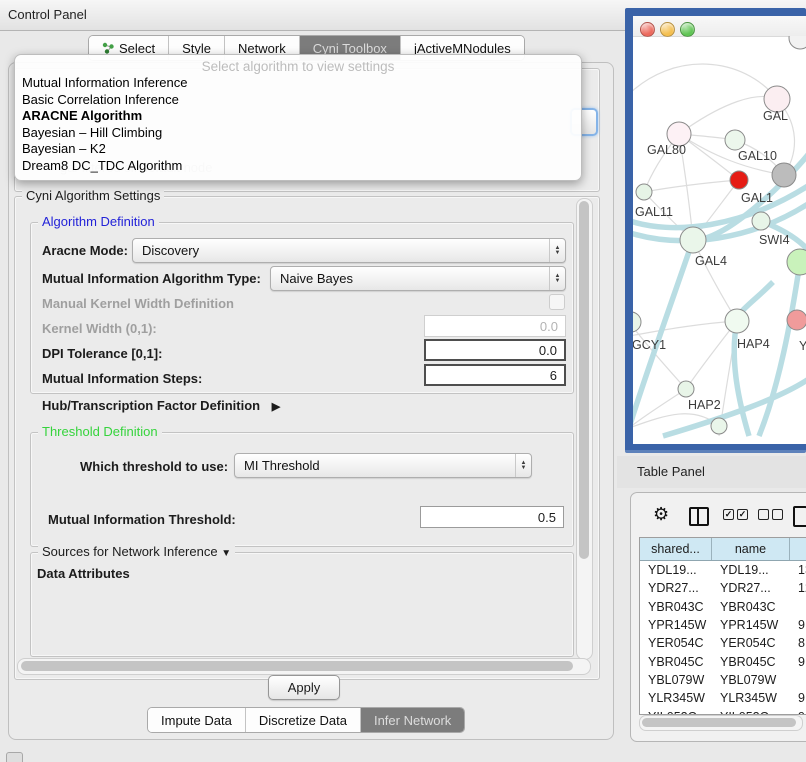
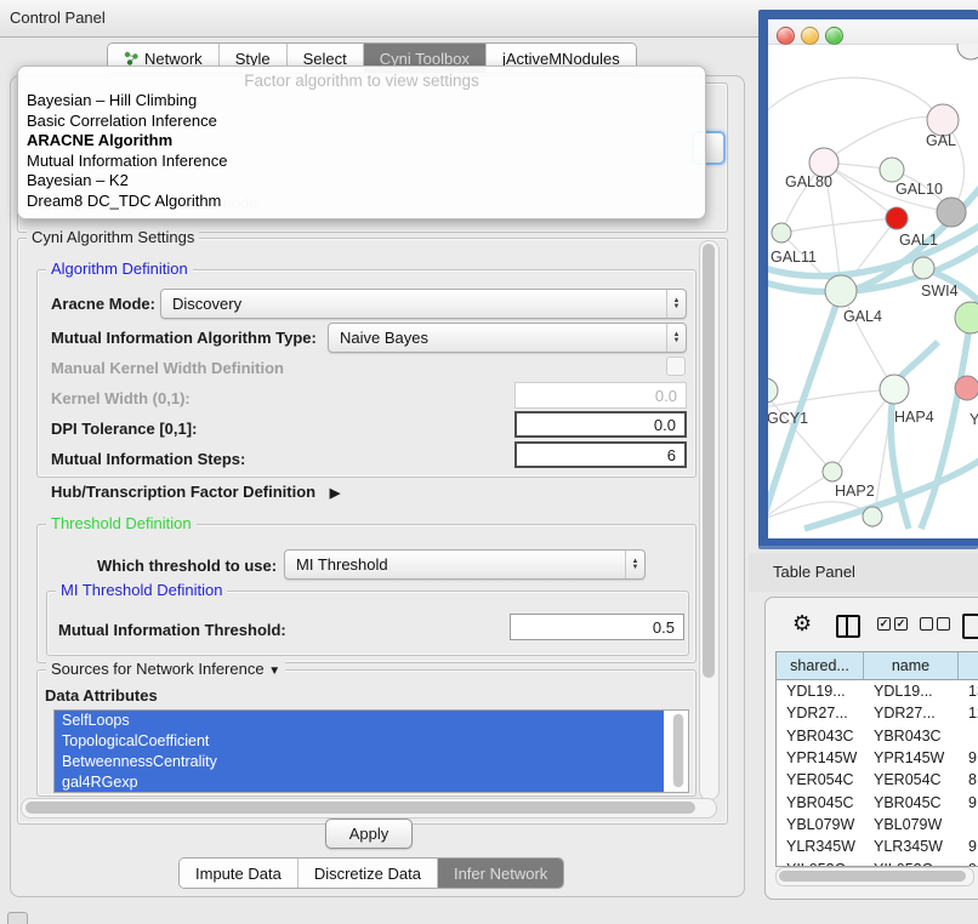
  Control Panel
- Select
+ Network
  Style
- Network
+ Select
  Cyni Toolbox
  jActiveMNodules
- Select algorithm to view settings
+ Factor algorithm to view settings
- Mutual Information Inference
+ Bayesian – Hill Climbing
  Basic Correlation Inference
  ARACNE Algorithm
- Bayesian – Hill Climbing
+ Mutual Information Inference
  Bayesian – K2
  Dream8 DC_TDC Algorithm
  Cyni Algorithm Settings
  Algorithm Definition
  Aracne Mode:
  Discovery
  Mutual Information Algorithm Type:
  Naive Bayes
  Manual Kernel Width Definition
  Kernel Width (0,1):
  0.0
  DPI Tolerance [0,1]:
  0.0
  Mutual Information Steps:
  6
  Hub/Transcription Factor Definition ▶
  Threshold Definition
  Which threshold to use:
  MI Threshold
+ MI Threshold Definition
  Mutual Information Threshold:
  0.5
  Sources for Network Inference ▼
  Data Attributes
+ SelfLoops
+ TopologicalCoefficient
+ BetweennessCentrality
+ gal4RGexp
  Apply
  Impute Data
  Discretize Data
  Infer Network
  GAL
  GAL80
  GAL10
  GAL1
  GAL11
  GAL4
  SWI4
  GCY1
  HAP4
  Y
  HAP2
  Table Panel
  ⚙
  ✓
  ✓
  shared...
  name
  YDL19...
  YDL19...
  YDR27...
  YDR27...
  YBR043C
  YBR043C
  YPR145W
  YPR145W
  YER054C
  YER054C
  YBR045C
  YBR045C
  YBL079W
  YBL079W
  YLR345W
  YLR345W
